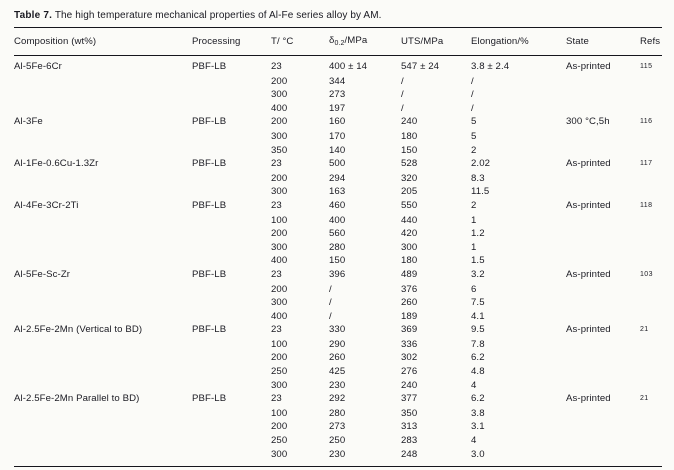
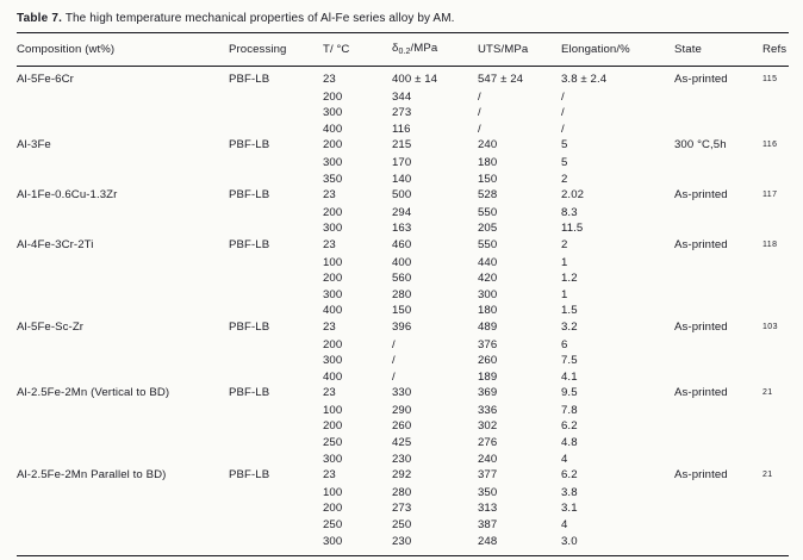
  Table 7. The high temperature mechanical properties of Al-Fe series alloy by AM.
  Composition (wt%)	Processing	T/ °C	δ /MPa	UTS/MPa	Elongation/%	State	Refs
  Al-5Fe-6Cr	PBF-LB	23	400 ± 14	547 ± 24	3.8 ± 2.4	As-printed
  		200	344	/	/
  		300	273	/	/
- 		400	197	/	/
+ 		400	116	/	/
- Al-3Fe	PBF-LB	200	160	240	5	300 °C,5h
+ Al-3Fe	PBF-LB	200	215	240	5	300 °C,5h
  		300	170	180	5
  		350	140	150	2
  Al-1Fe-0.6Cu-1.3Zr	PBF-LB	23	500	528	2.02	As-printed
- 		200	294	320	8.3
+ 		200	294	550	8.3
  		300	163	205	11.5
  Al-4Fe-3Cr-2Ti	PBF-LB	23	460	550	2	As-printed
  		100	400	440	1
  		200	560	420	1.2
  		300	280	300	1
  		400	150	180	1.5
  Al-5Fe-Sc-Zr	PBF-LB	23	396	489	3.2	As-printed
  		200	/	376	6
  		300	/	260	7.5
  		400	/	189	4.1
  Al-2.5Fe-2Mn (Vertical to BD)	PBF-LB	23	330	369	9.5	As-printed
  		100	290	336	7.8
  		200	260	302	6.2
  		250	425	276	4.8
  		300	230	240	4
  Al-2.5Fe-2Mn Parallel to BD)	PBF-LB	23	292	377	6.2	As-printed
  		100	280	350	3.8
  		200	273	313	3.1
- 		250	250	283	4
+ 		250	250	387	4
  		300	230	248	3.0
